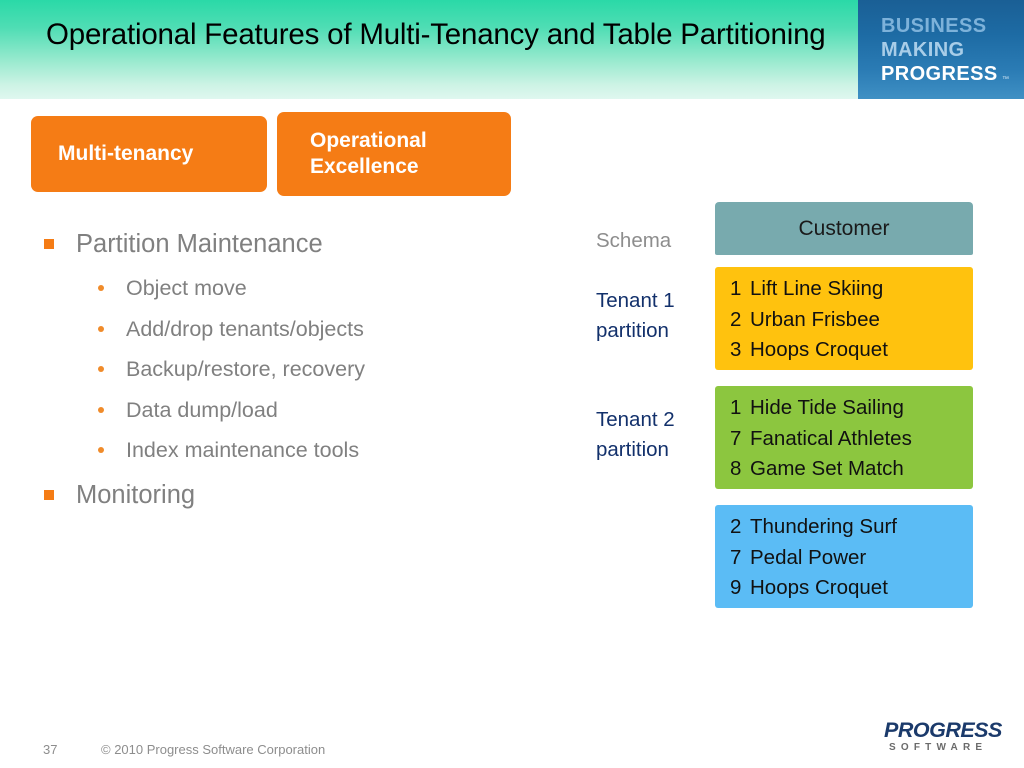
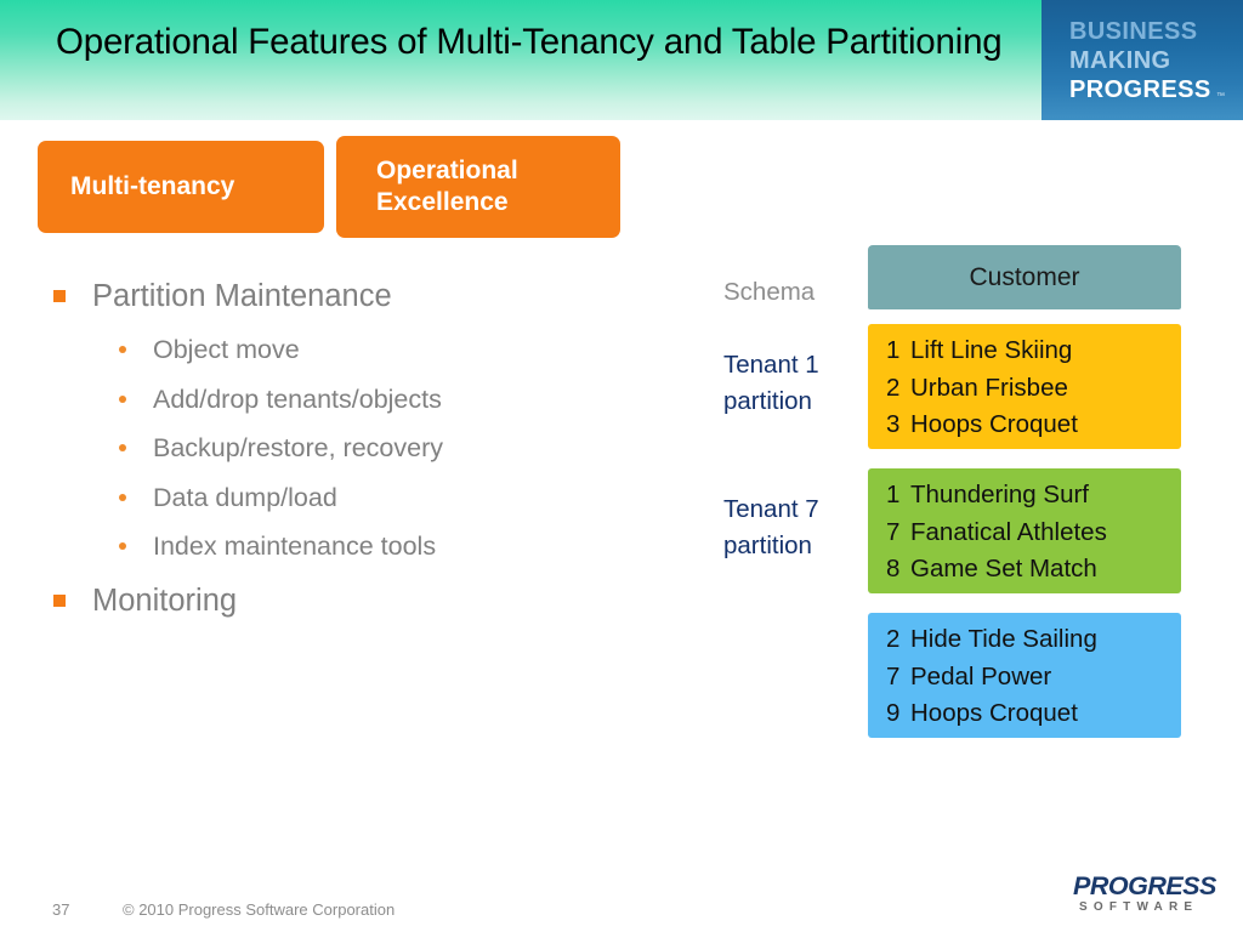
  Operational Features of Multi-Tenancy and Table Partitioning
  BUSINESS
  MAKING
  PROGRESS
  Multi-tenancy
  Operational Excellence
  Partition Maintenance
  Object move
  Add/drop tenants/objects
  Backup/restore, recovery
  Data dump/load
  Index maintenance tools
  Monitoring
  Schema
  Tenant 1 partition
- Tenant 2 partition
+ Tenant 7 partition
  Customer
  1 Lift Line Skiing
  2 Urban Frisbee
  3 Hoops Croquet
- 1 Hide Tide Sailing
+ 1 Thundering Surf
  7 Fanatical Athletes
  8 Game Set Match
- 2 Thundering Surf
+ 2 Hide Tide Sailing
  7 Pedal Power
  9 Hoops Croquet
  37
  © 2010 Progress Software Corporation
  PROGRESS
  SOFTWARE
